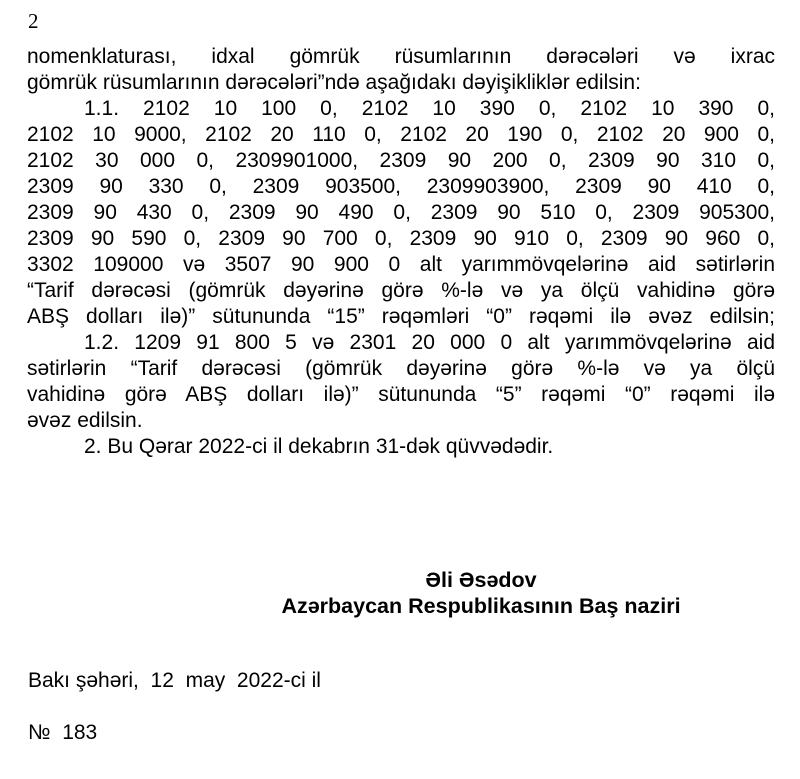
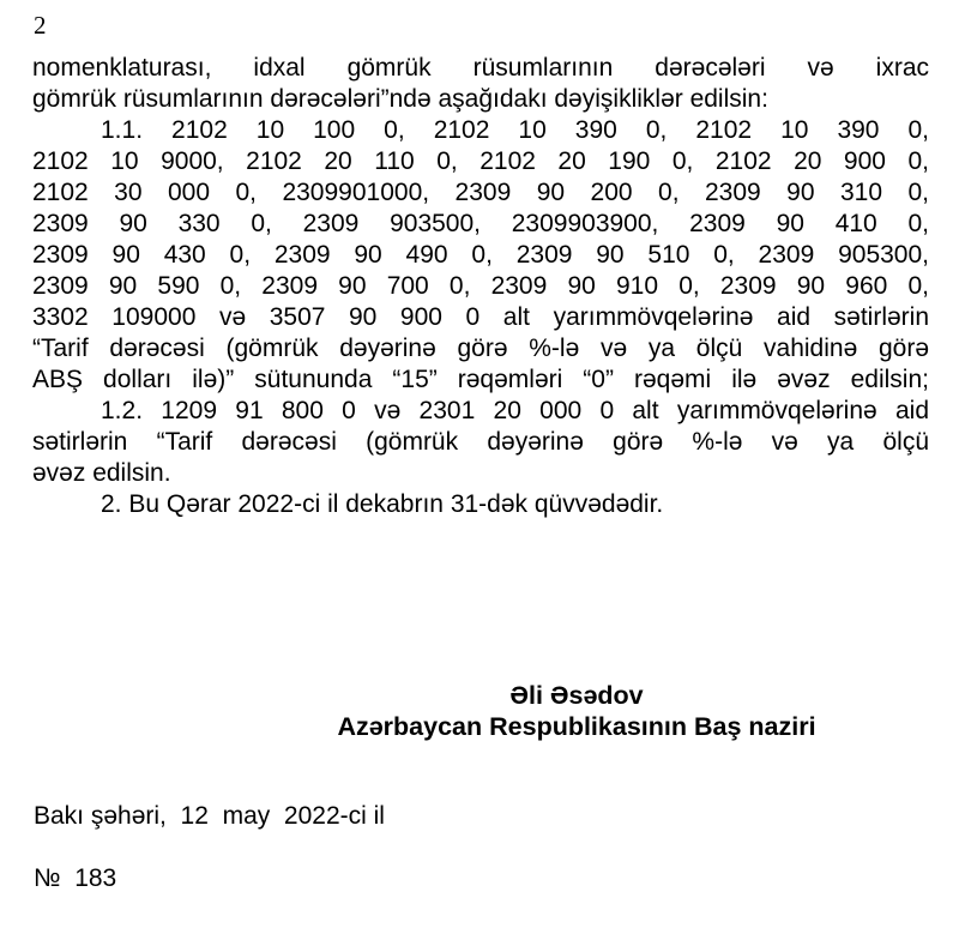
  2
  nomenklaturası, idxal gömrük rüsumlarının dərəcələri və ixrac
  gömrük rüsumlarının dərəcələri”ndə aşağıdakı dəyişikliklər edilsin:
  1.1. 2102 10 100 0, 2102 10 390 0, 2102 10 390 0,
  2102 10 9000, 2102 20 110 0, 2102 20 190 0, 2102 20 900 0,
  2102 30 000 0, 2309901000, 2309 90 200 0, 2309 90 310 0,
  2309 90 330 0, 2309 903500, 2309903900, 2309 90 410 0,
  2309 90 430 0, 2309 90 490 0, 2309 90 510 0, 2309 905300,
  2309 90 590 0, 2309 90 700 0, 2309 90 910 0, 2309 90 960 0,
  3302 109000 və 3507 90 900 0 alt yarımmövqelərinə aid sətirlərin
  “Tarif dərəcəsi (gömrük dəyərinə görə %-lə və ya ölçü vahidinə görə
  ABŞ dolları ilə)” sütununda “15” rəqəmləri “0” rəqəmi ilə əvəz edilsin;
- 1.2. 1209 91 800 5 və 2301 20 000 0 alt yarımmövqelərinə aid
+ 1.2. 1209 91 800 0 və 2301 20 000 0 alt yarımmövqelərinə aid
  sətirlərin “Tarif dərəcəsi (gömrük dəyərinə görə %-lə və ya ölçü
- vahidinə görə ABŞ dolları ilə)” sütununda “5” rəqəmi “0” rəqəmi ilə
  əvəz edilsin.
  2. Bu Qərar 2022-ci il dekabrın 31-dək qüvvədədir.
  Əli Əsədov
  Azərbaycan Respublikasının Baş naziri
  Bakı şəhəri, 12 may 2022-ci il
  № 183
